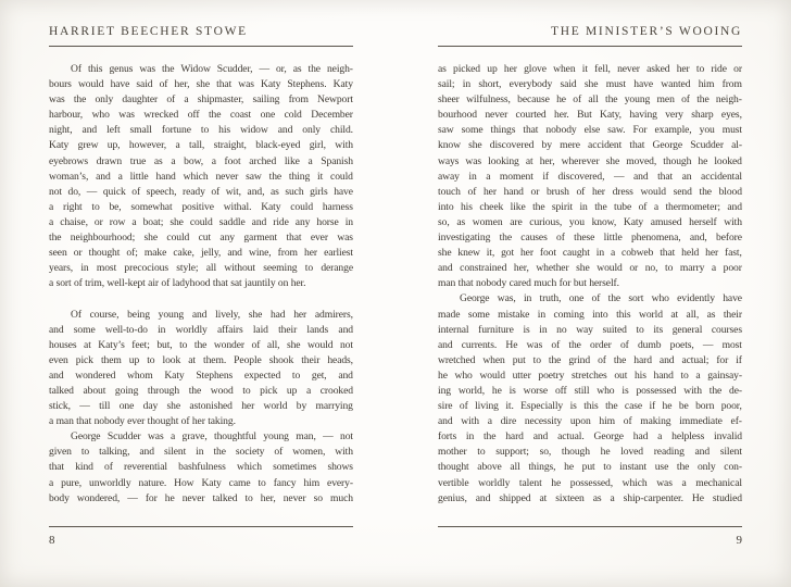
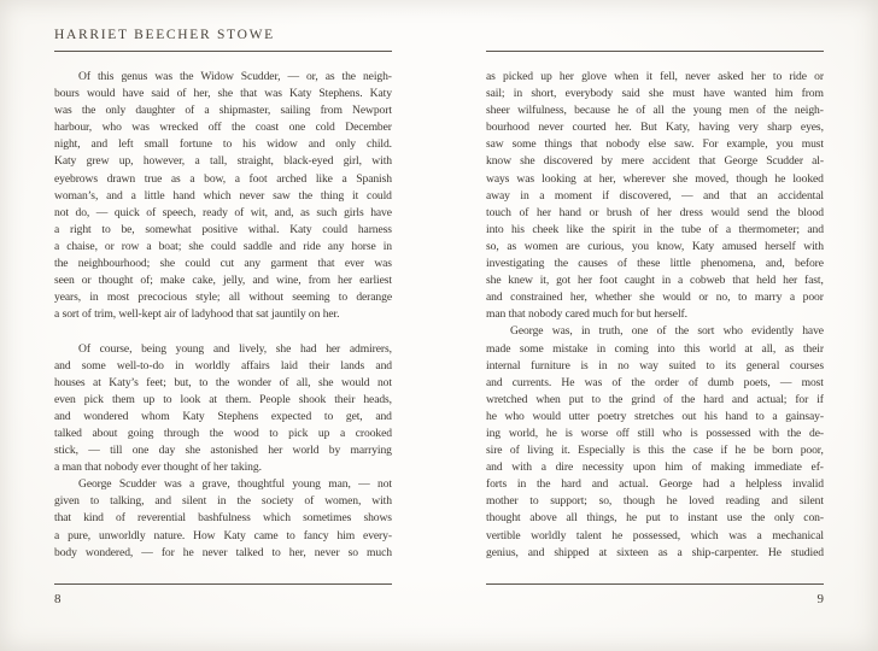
  HARRIET BEECHER STOWE
  Of
  this
  genus
  was
  the
  Widow
  Scudder,
  —
  or,
  as
  the
  neigh-
  bours
  would
  have
  said
  of
  her,
  she
  that
  was
  Katy
  Stephens.
  Katy
  was
  the
  only
  daughter
  of
  a
  shipmaster,
  sailing
  from
  Newport
  harbour,
  who
  was
  wrecked
  off
  the
  coast
  one
  cold
  December
  night,
  and
  left
  small
  fortune
  to
  his
  widow
  and
  only
  child.
  Katy
  grew
  up,
  however,
  a
  tall,
  straight,
  black-eyed
  girl,
  with
  eyebrows
  drawn
  true
  as
  a
  bow,
  a
  foot
  arched
  like
  a
  Spanish
  woman’s,
  and
  a
  little
  hand
  which
  never
  saw
  the
  thing
  it
  could
  not
  do,
  —
  quick
  of
  speech,
  ready
  of
  wit,
  and,
  as
  such
  girls
  have
  a
  right
  to
  be,
  somewhat
  positive
  withal.
  Katy
  could
  harness
  a
  chaise,
  or
  row
  a
  boat;
  she
  could
  saddle
  and
  ride
  any
  horse
  in
  the
  neighbourhood;
  she
  could
  cut
  any
  garment
  that
  ever
  was
  seen
  or
  thought
  of;
  make
  cake,
  jelly,
  and
  wine,
  from
  her
  earliest
  years,
  in
  most
  precocious
  style;
  all
  without
  seeming
  to
  derange
  a
  sort
  of
  trim,
  well-kept
  air
  of
  ladyhood
  that
  sat
  jauntily
  on
  her.
  Of
  course,
  being
  young
  and
  lively,
  she
  had
  her
  admirers,
  and
  some
  well-to-do
  in
  worldly
  affairs
  laid
  their
  lands
  and
  houses
  at
  Katy’s
  feet;
  but,
  to
  the
  wonder
  of
  all,
  she
  would
  not
  even
  pick
  them
  up
  to
  look
  at
  them.
  People
  shook
  their
  heads,
  and
  wondered
  whom
  Katy
  Stephens
  expected
  to
  get,
  and
  talked
  about
  going
  through
  the
  wood
  to
  pick
  up
  a
  crooked
  stick,
  —
  till
  one
  day
  she
  astonished
  her
  world
  by
  marrying
  a
  man
  that
  nobody
  ever
  thought
  of
  her
  taking.
  George
  Scudder
  was
  a
  grave,
  thoughtful
  young
  man,
  —
  not
  given
  to
  talking,
  and
  silent
  in
  the
  society
  of
  women,
  with
  that
  kind
  of
  reverential
  bashfulness
  which
  sometimes
  shows
  a
  pure,
  unworldly
  nature.
  How
  Katy
  came
  to
  fancy
  him
  every-
  body
  wondered,
  —
  for
  he
  never
  talked
  to
  her,
  never
  so
  much
  8
- THE MINISTER’S WOOING
  as
  picked
  up
  her
  glove
  when
  it
  fell,
  never
  asked
  her
  to
  ride
  or
  sail;
  in
  short,
  everybody
  said
  she
  must
  have
  wanted
  him
  from
  sheer
  wilfulness,
  because
  he
  of
  all
  the
  young
  men
  of
  the
  neigh-
  bourhood
  never
  courted
  her.
  But
  Katy,
  having
  very
  sharp
  eyes,
  saw
  some
  things
  that
  nobody
  else
  saw.
  For
  example,
  you
  must
  know
  she
  discovered
  by
  mere
  accident
  that
  George
  Scudder
  al-
  ways
  was
  looking
  at
  her,
  wherever
  she
  moved,
  though
  he
  looked
  away
  in
  a
  moment
  if
  discovered,
  —
  and
  that
  an
  accidental
  touch
  of
  her
  hand
  or
  brush
  of
  her
  dress
  would
  send
  the
  blood
  into
  his
  cheek
  like
  the
  spirit
  in
  the
  tube
  of
  a
  thermometer;
  and
  so,
  as
  women
  are
  curious,
  you
  know,
  Katy
  amused
  herself
  with
  investigating
  the
  causes
  of
  these
  little
  phenomena,
  and,
  before
  she
  knew
  it,
  got
  her
  foot
  caught
  in
  a
  cobweb
  that
  held
  her
  fast,
  and
  constrained
  her,
  whether
  she
  would
  or
  no,
  to
  marry
  a
  poor
  man
  that
  nobody
  cared
  much
  for
  but
  herself.
  George
  was,
  in
  truth,
  one
  of
  the
  sort
  who
  evidently
  have
  made
  some
  mistake
  in
  coming
  into
  this
  world
  at
  all,
  as
  their
  internal
  furniture
  is
  in
  no
  way
  suited
  to
  its
  general
  courses
  and
  currents.
  He
  was
  of
  the
  order
  of
  dumb
  poets,
  —
  most
  wretched
  when
  put
  to
  the
  grind
  of
  the
  hard
  and
  actual;
  for
  if
  he
  who
  would
  utter
  poetry
  stretches
  out
  his
  hand
  to
  a
  gainsay-
  ing
  world,
  he
  is
  worse
  off
  still
  who
  is
  possessed
  with
  the
  de-
  sire
  of
  living
  it.
  Especially
  is
  this
  the
  case
  if
  he
  be
  born
  poor,
  and
  with
  a
  dire
  necessity
  upon
  him
  of
  making
  immediate
  ef-
  forts
  in
  the
  hard
  and
  actual.
  George
  had
  a
  helpless
  invalid
  mother
  to
  support;
  so,
  though
  he
  loved
  reading
  and
  silent
  thought
  above
  all
  things,
  he
  put
  to
  instant
  use
  the
  only
  con-
  vertible
  worldly
  talent
  he
  possessed,
  which
  was
  a
  mechanical
  genius,
  and
  shipped
  at
  sixteen
  as
  a
  ship-carpenter.
  He
  studied
  9
